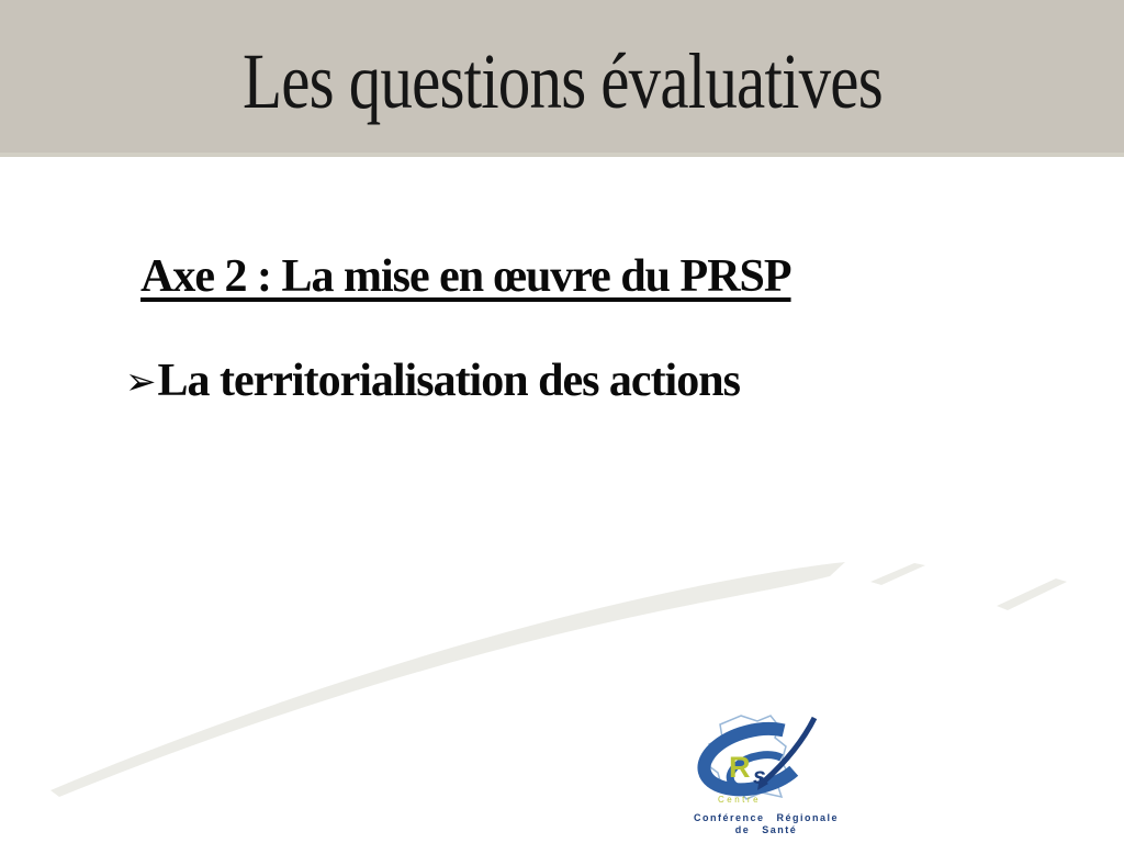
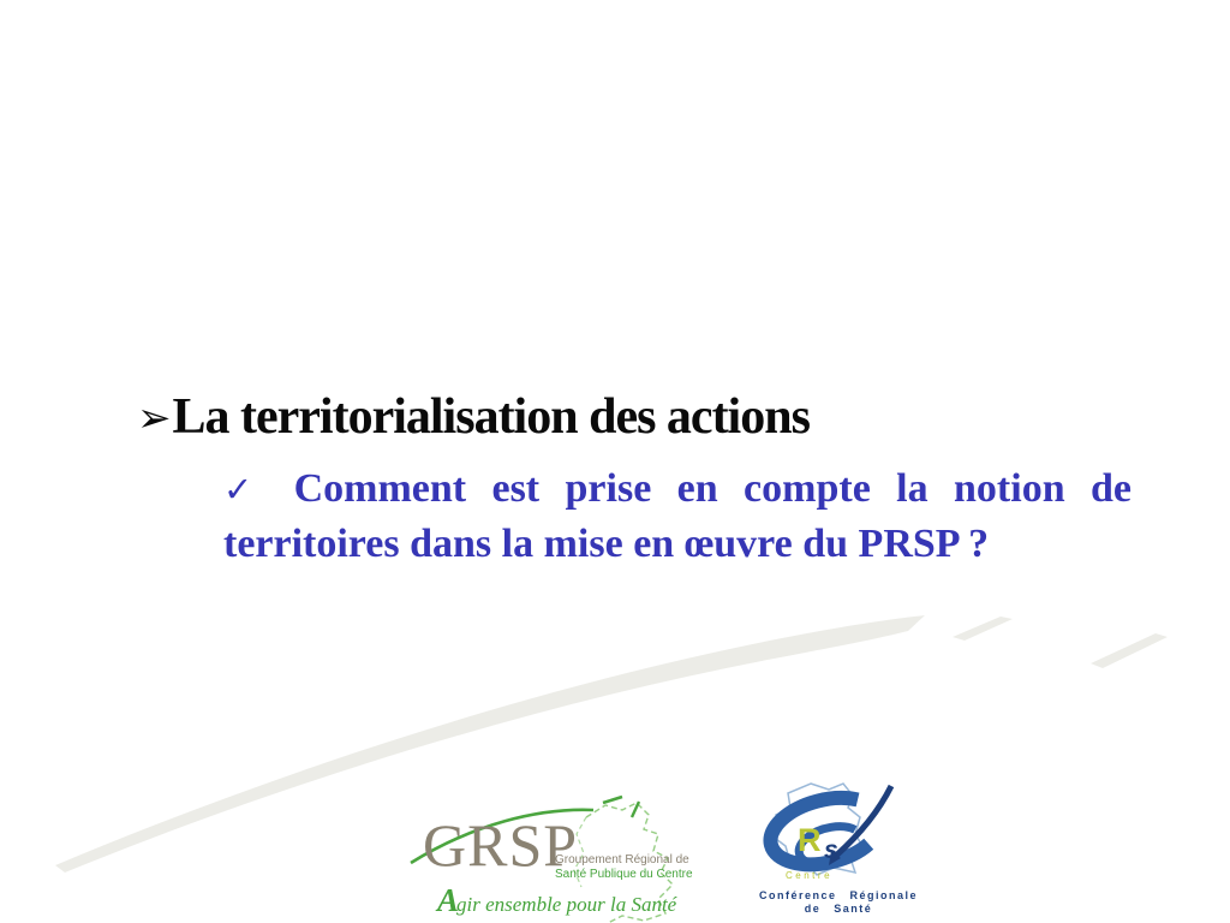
- Les questions évaluatives
- Axe 2 : La mise en œuvre du PRSP
  ➢
  La territorialisation des actions
+ ✓ Comment est prise en compte la notion de
+ territoires dans la mise en œuvre du PRSP ?
+ GRSP
+ Groupement Régional de
+ Santé Publique du Centre
+ Agir ensemble pour la Santé
  R
  s
  Centre
  Conférence Régionale
  de Santé
